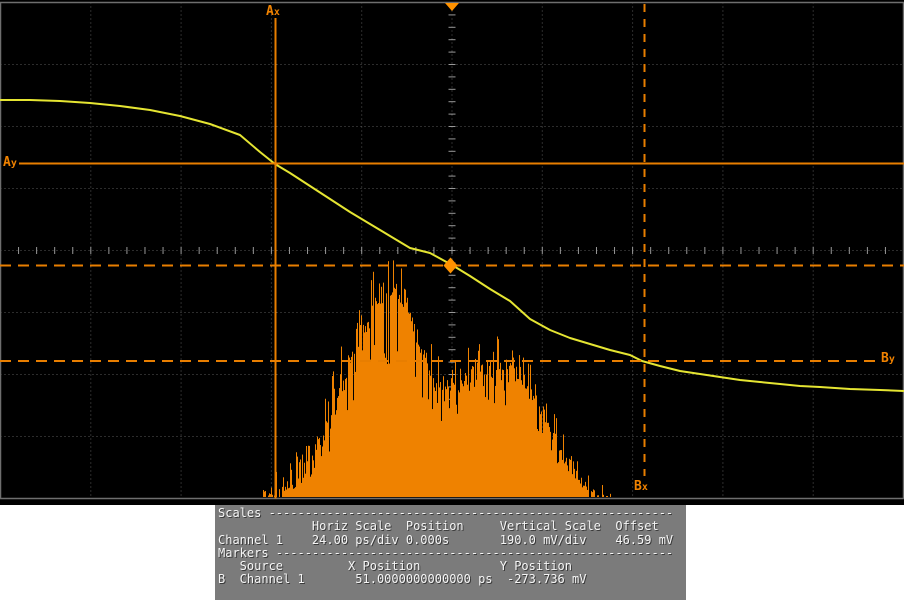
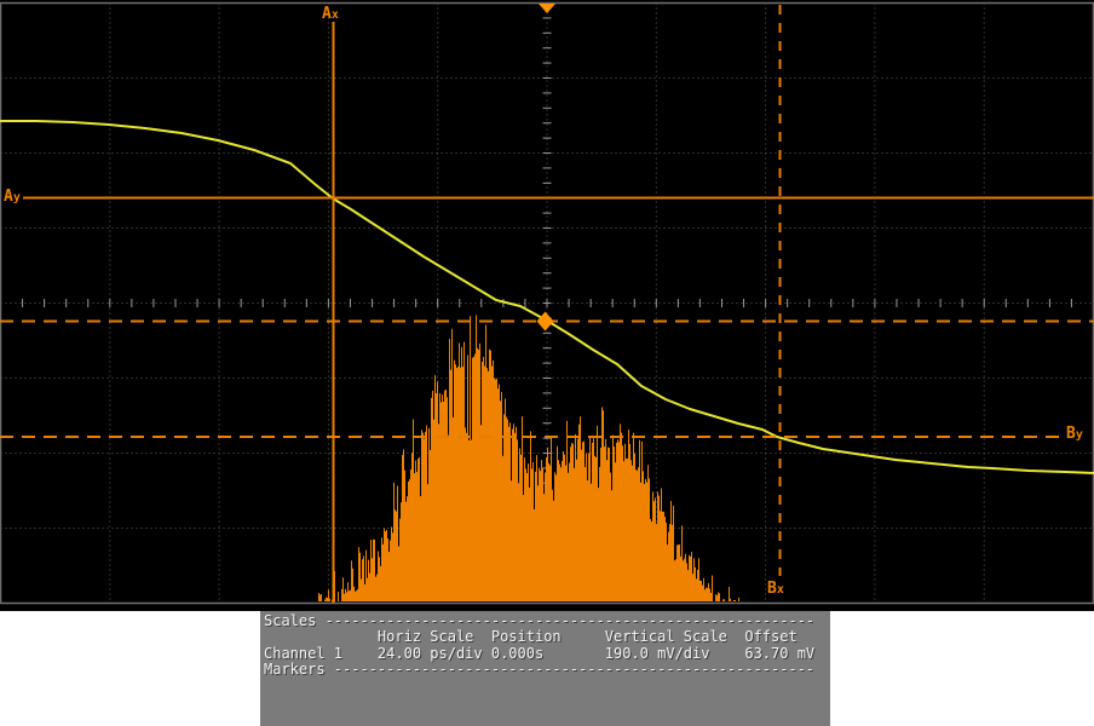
  Ax
  Ay
  Bx
  By
  Scales --------------------------------------------------------
  Horiz Scale Position Vertical Scale Offset
- Channel 1 24.00 ps/div 0.000s 190.0 mV/div 46.59 mV
+ Channel 1 24.00 ps/div 0.000s 190.0 mV/div 63.70 mV
  Markers -------------------------------------------------------
- Source X Position Y Position
- B Channel 1 51.0000000000000 ps -273.736 mV
